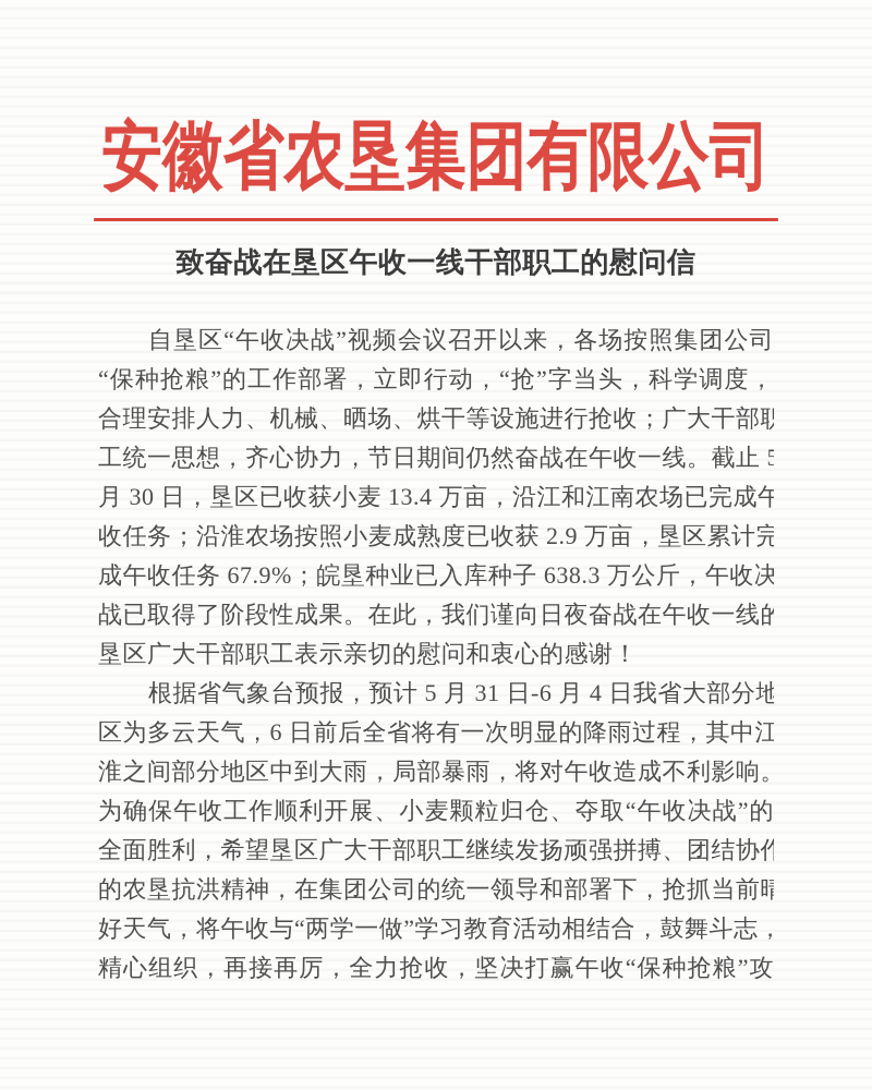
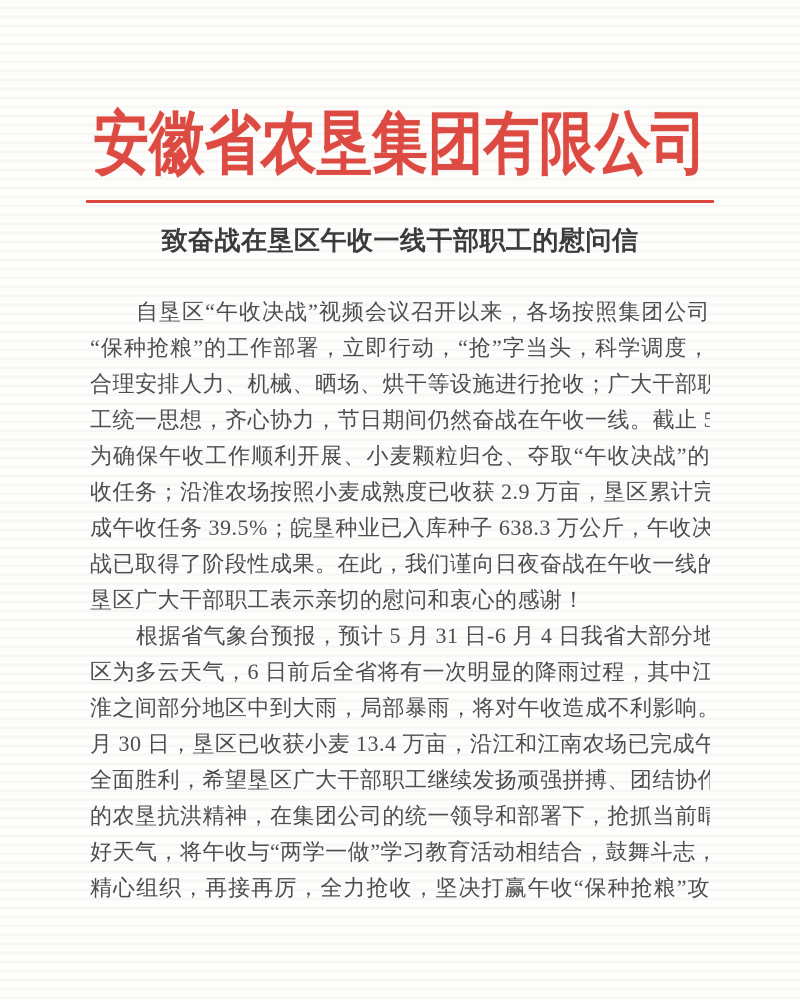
  安徽省农垦集团有限公司
  致奋战在垦区午收一线干部职工的慰问信
  自垦区“午收决战”视频会议召开以来，各场按照集团公司
  “保种抢粮”的工作部署，立即行动，“抢”字当头，科学调度，
  合理安排人力、机械、晒场、烘干等设施进行抢收；广大干部职
  工统一思想，齐心协力，节日期间仍然奋战在午收一线。截止 5
- 月 30 日，垦区已收获小麦 13.4 万亩，沿江和江南农场已完成午
+ 为确保午收工作顺利开展、小麦颗粒归仓、夺取“午收决战”的
  收任务；沿淮农场按照小麦成熟度已收获 2.9 万亩，垦区累计完
- 成午收任务 67.9%；皖垦种业已入库种子 638.3 万公斤，午收决
+ 成午收任务 39.5%；皖垦种业已入库种子 638.3 万公斤，午收决
  战已取得了阶段性成果。在此，我们谨向日夜奋战在午收一线的
  垦区广大干部职工表示亲切的慰问和衷心的感谢！
  根据省气象台预报，预计 5 月 31 日-6 月 4 日我省大部分地
  区为多云天气，6 日前后全省将有一次明显的降雨过程，其中江
  淮之间部分地区中到大雨，局部暴雨，将对午收造成不利影响。
- 为确保午收工作顺利开展、小麦颗粒归仓、夺取“午收决战”的
+ 月 30 日，垦区已收获小麦 13.4 万亩，沿江和江南农场已完成午
  全面胜利，希望垦区广大干部职工继续发扬顽强拼搏、团结协作
  的农垦抗洪精神，在集团公司的统一领导和部署下，抢抓当前晴
  好天气，将午收与“两学一做”学习教育活动相结合，鼓舞斗志，
  精心组织，再接再厉，全力抢收，坚决打赢午收“保种抢粮”攻
